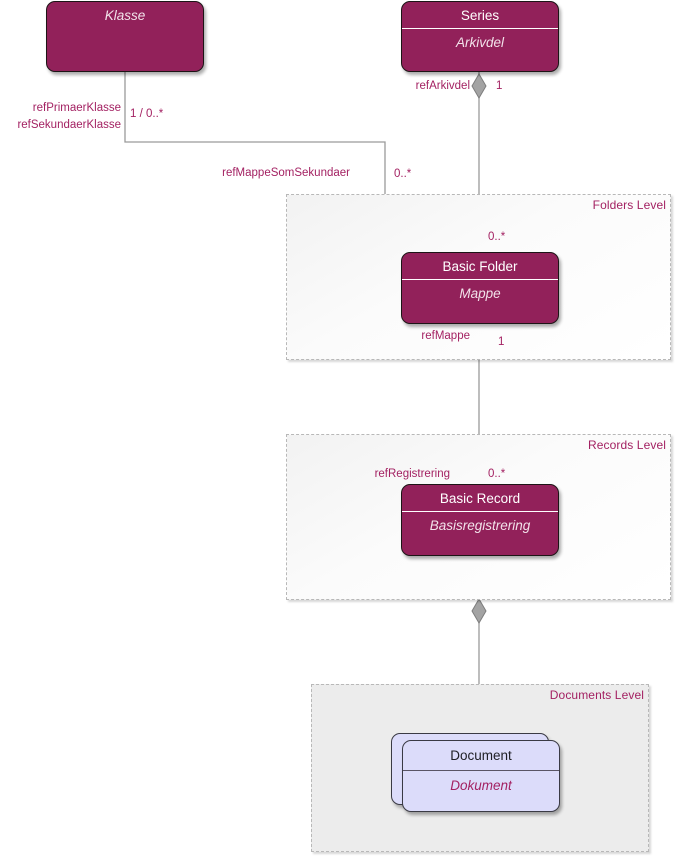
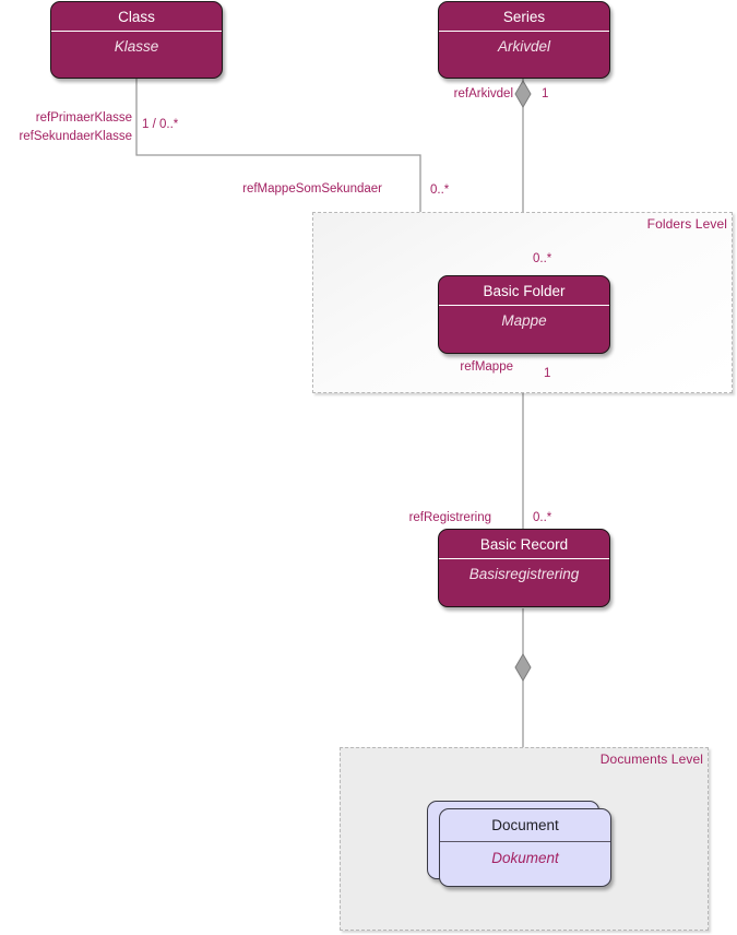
  Folders Level
- Records Level
  Documents Level
+ Class
  Klasse
  Series
  Arkivdel
  Basic Folder
  Mappe
  Basic Record
  Basisregistrering
  Document
  Dokument
  refPrimaerKlasse
  refSekundaerKlasse
  1 / 0..*
  refMappeSomSekundaer
  0..*
  refArkivdel
  1
  0..*
  refMappe
  1
  refRegistrering
  0..*
